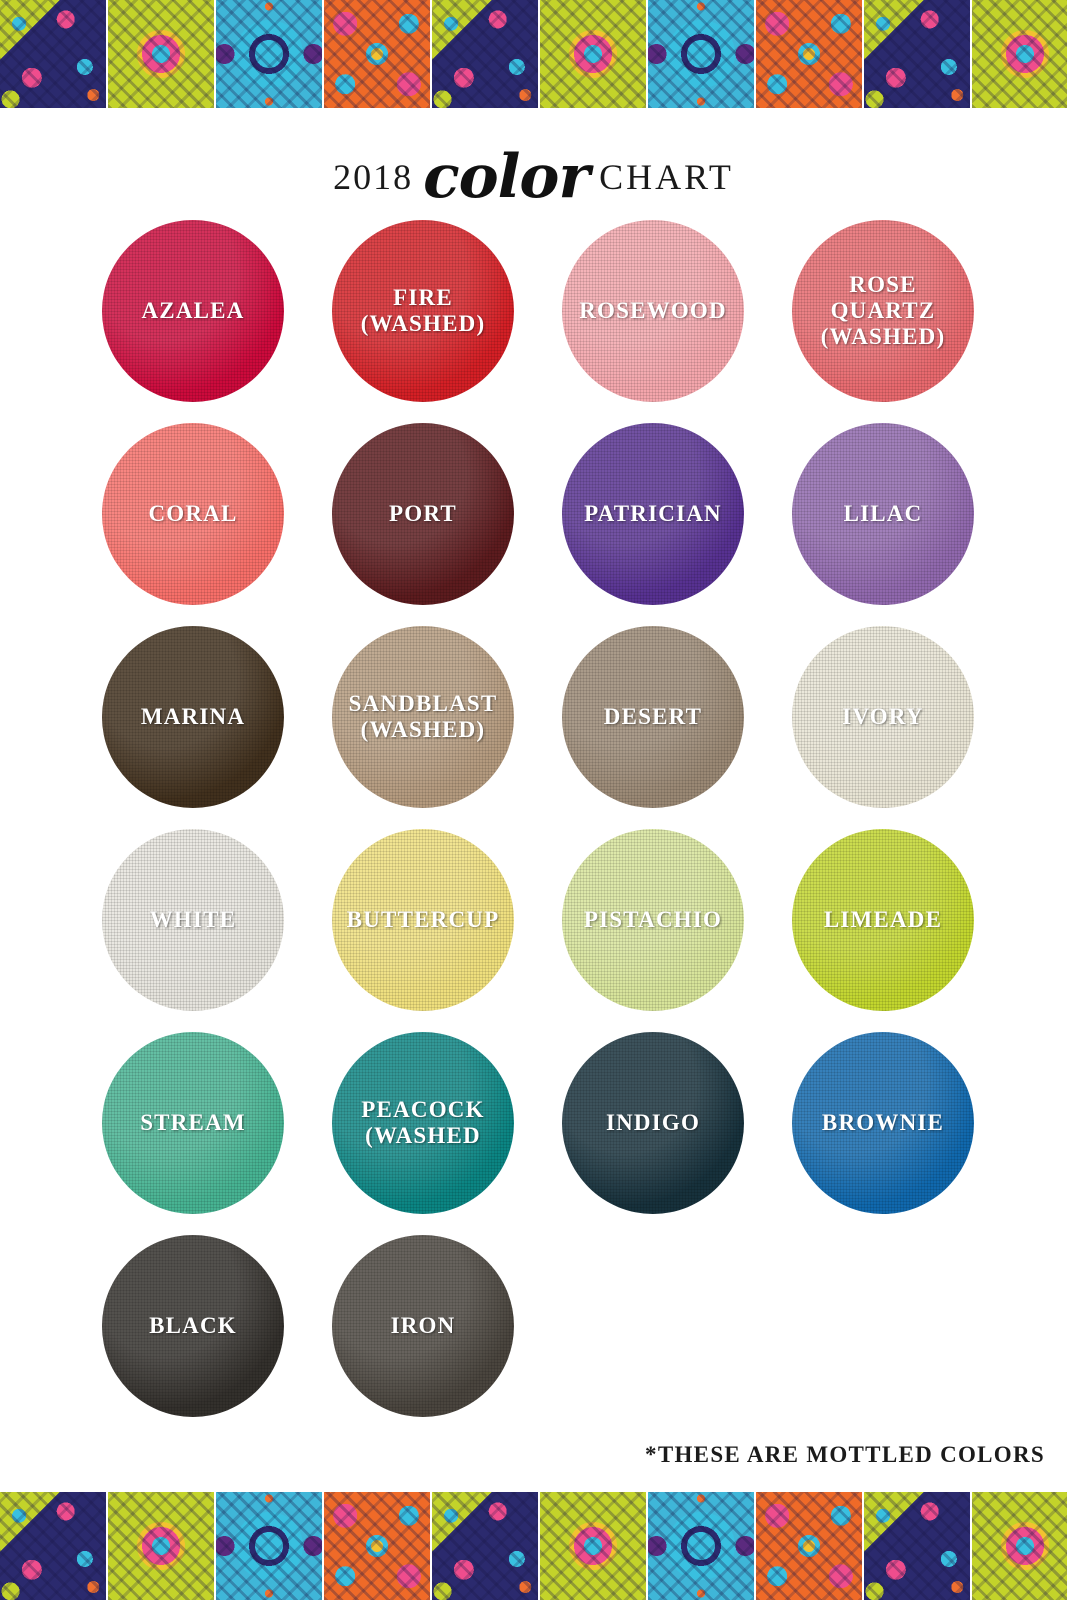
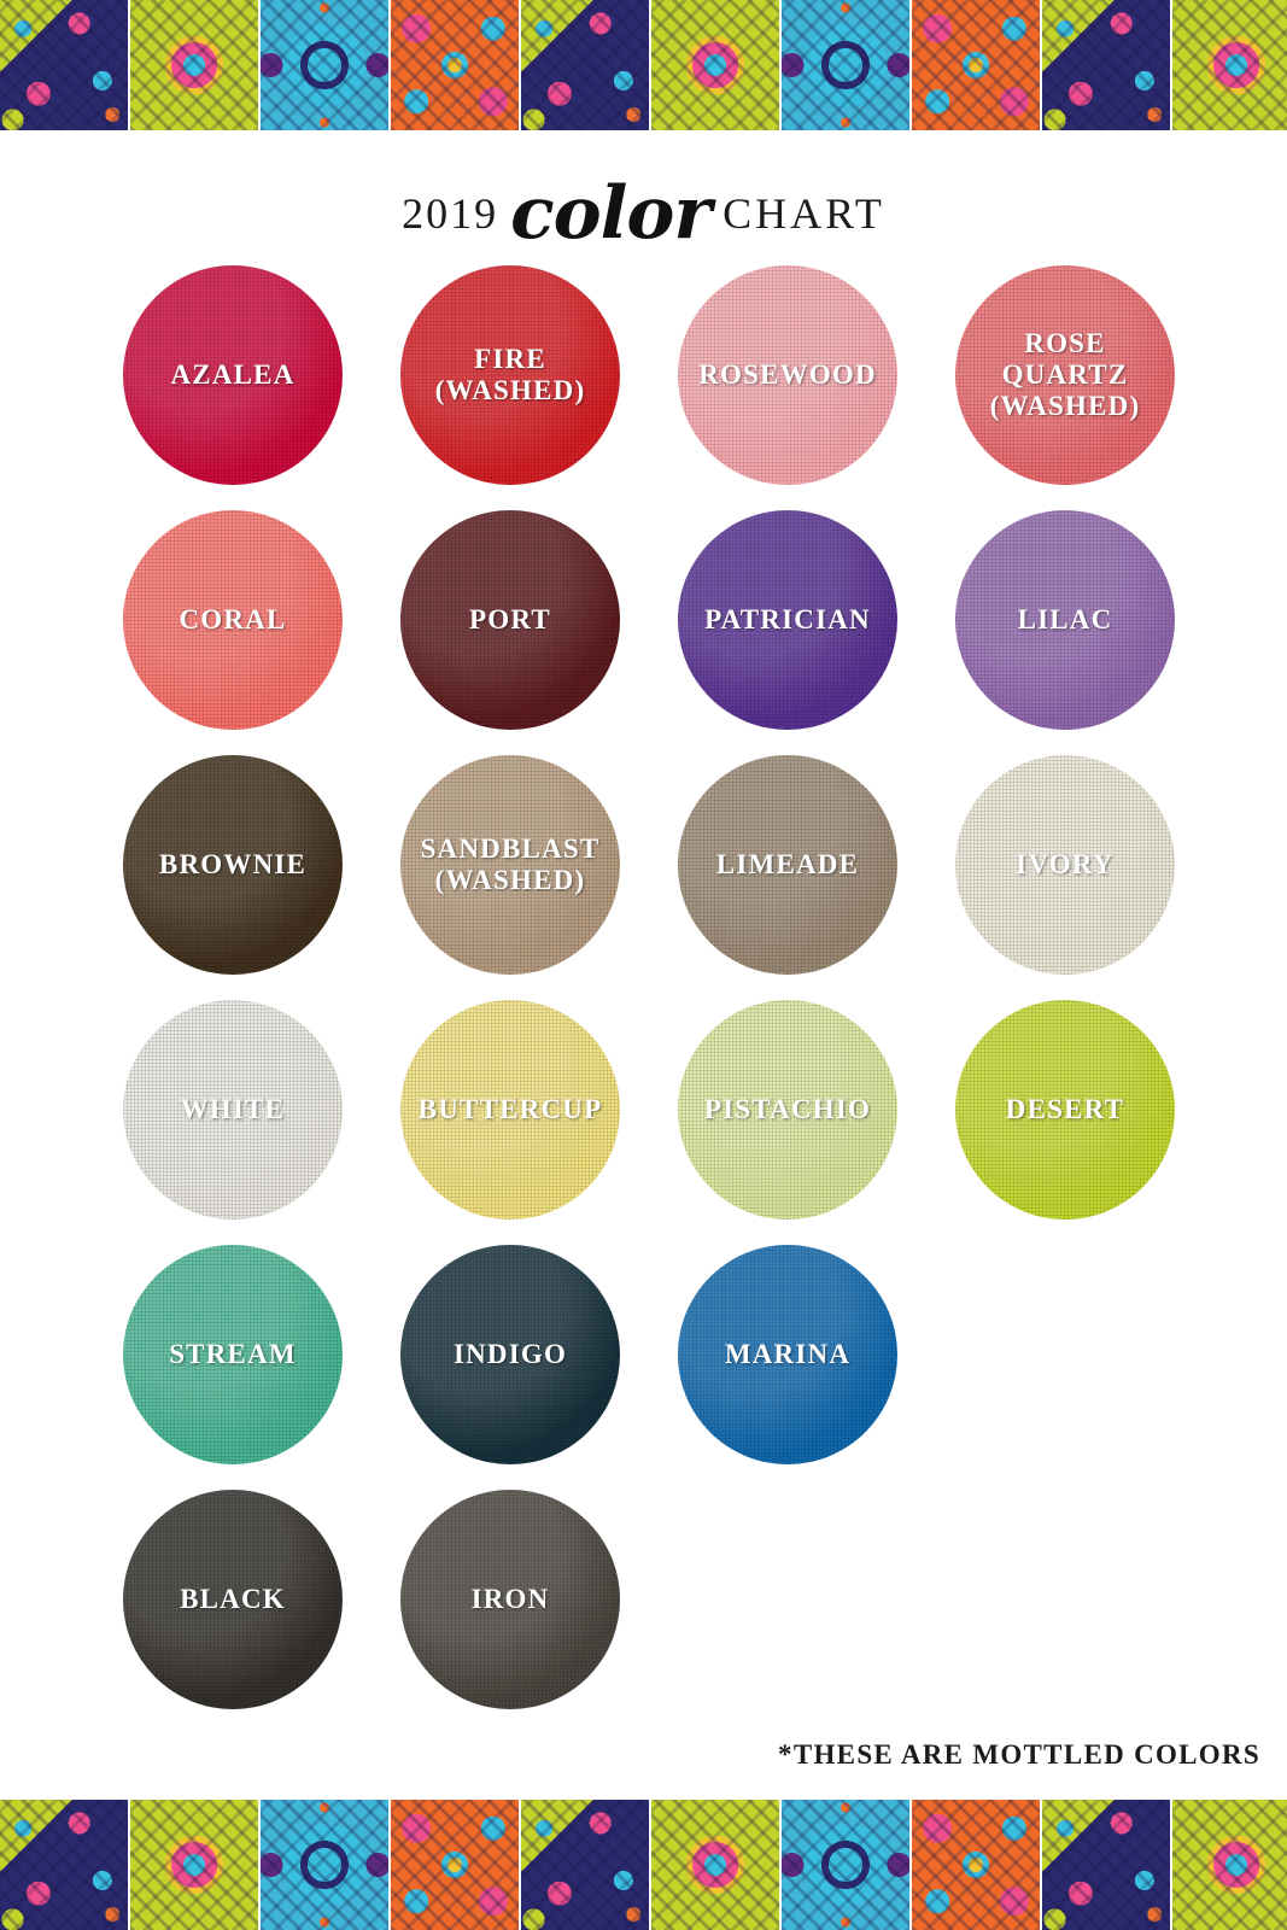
- 2018 color CHART
+ 2019 color CHART
  AZALEA
  FIRE
  (WASHED)
  ROSEWOOD
  ROSE
  QUARTZ
  (WASHED)
  CORAL
  PORT
  PATRICIAN
  LILAC
- MARINA
+ BROWNIE
  SANDBLAST
  (WASHED)
- DESERT
+ LIMEADE
  IVORY
  WHITE
  BUTTERCUP
  PISTACHIO
- LIMEADE
+ DESERT
  STREAM
- PEACOCK
- (WASHED
  INDIGO
- BROWNIE
+ MARINA
  BLACK
  IRON
  *THESE ARE MOTTLED COLORS
